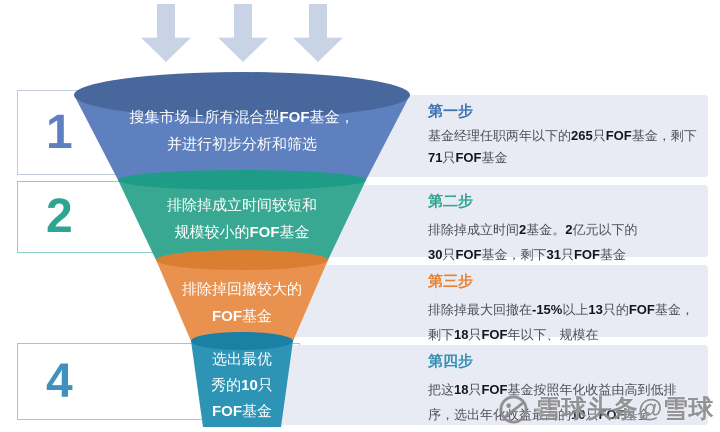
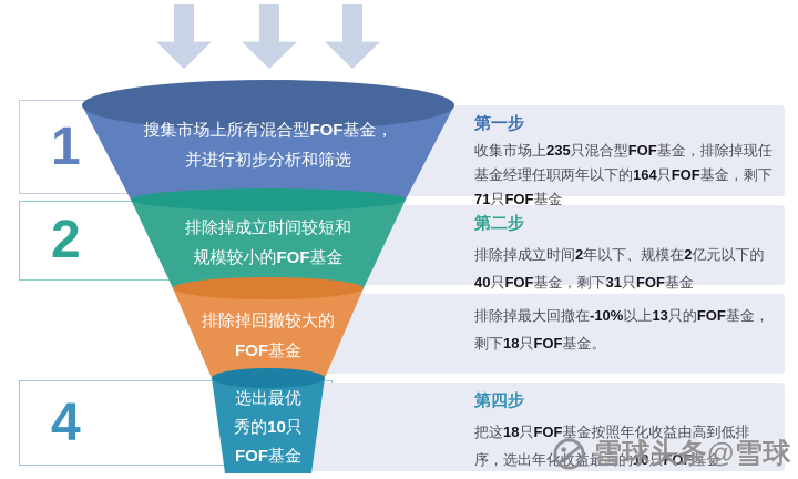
  1
  2
  4
  第一步
+ 收集市场上235只混合型FOF基金，排除掉现任
- 基金经理任职两年以下的265只FOF基金，剩下
+ 基金经理任职两年以下的164只FOF基金，剩下
  71只FOF基金
  第二步
- 排除掉成立时间2基金。2亿元以下的
+ 排除掉成立时间2年以下、规模在2亿元以下的
- 30只FOF基金，剩下31只FOF基金
+ 40只FOF基金，剩下31只FOF基金
- 第三步
- 排除掉最大回撤在-15%以上13只的FOF基金，
+ 排除掉最大回撤在-10%以上13只的FOF基金，
- 剩下18只FOF年以下、规模在
+ 剩下18只FOF基金。
  第四步
  把这18只FOF基金按照年化收益由高到低排
  序，选出年化收最高的10只FOF基金
  搜集市场上所有混合型FOF基金，
  并进行初步分析和筛选
  排除掉成立时间较短和
  规模较小的FOF基金
  排除掉回撤较大的
  FOF基金
  选出最优
  秀的10只
  FOF基金
  雪球头条@雪球
